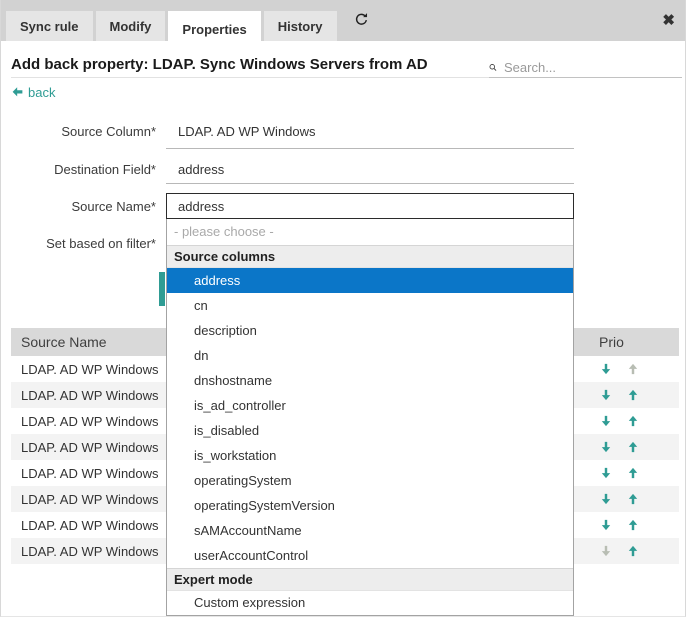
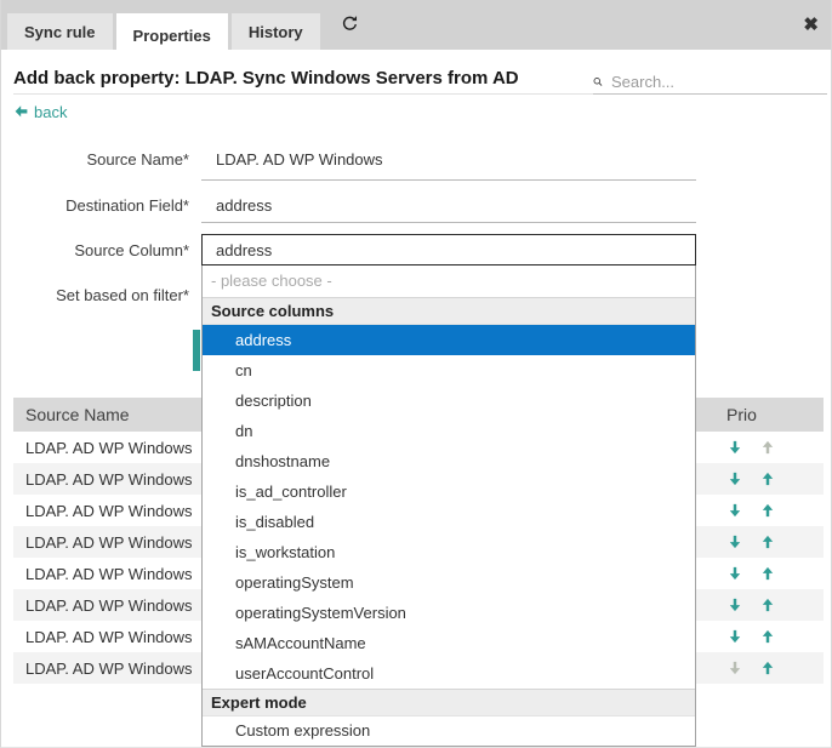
  Sync rule
- Modify
  Properties
  History
  ✖
  Add back property: LDAP. Sync Windows Servers from AD
  Search...
  back
- Source Column*
+ Source Name*
  LDAP. AD WP Windows
  Destination Field*
  address
- Source Name*
+ Source Column*
  address
  Set based on filter*
  Source Name
  Prio
  LDAP. AD WP Windows
  LDAP. AD WP Windows
  LDAP. AD WP Windows
  LDAP. AD WP Windows
  LDAP. AD WP Windows
  LDAP. AD WP Windows
  LDAP. AD WP Windows
  LDAP. AD WP Windows
  - please choose -
  Source columns
  address
  cn
  description
  dn
  dnshostname
  is_ad_controller
  is_disabled
  is_workstation
  operatingSystem
  operatingSystemVersion
  sAMAccountName
  userAccountControl
  Expert mode
  Custom expression
